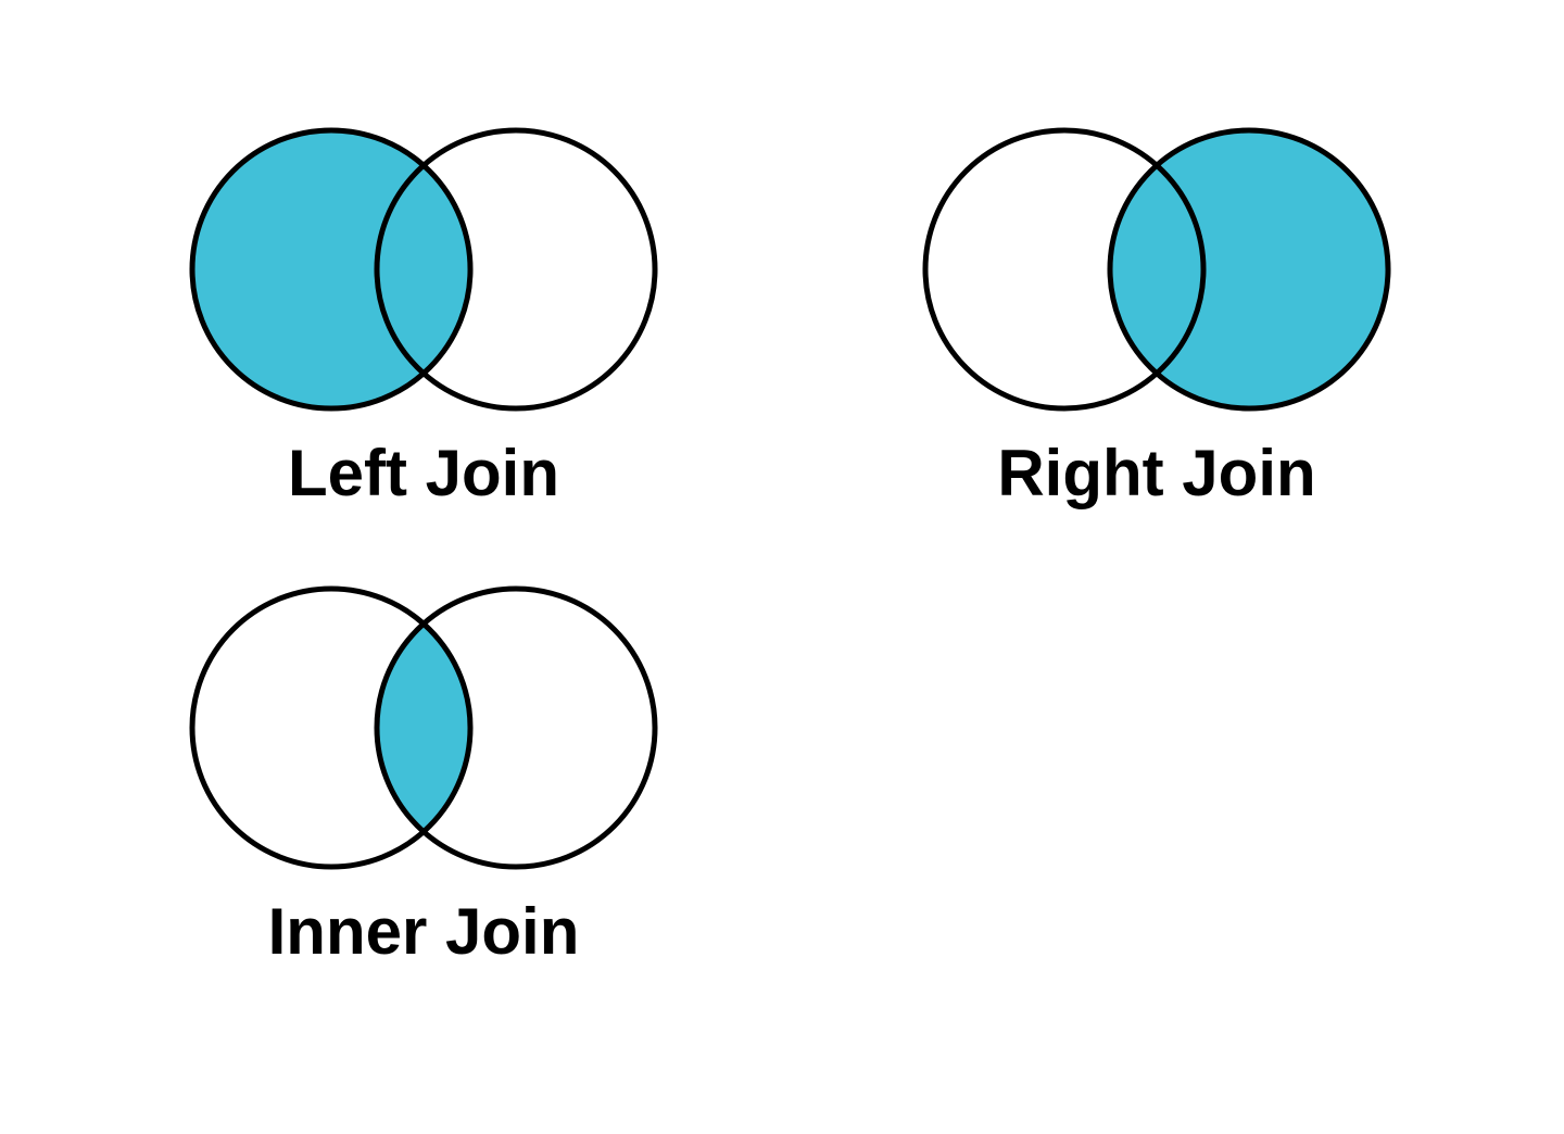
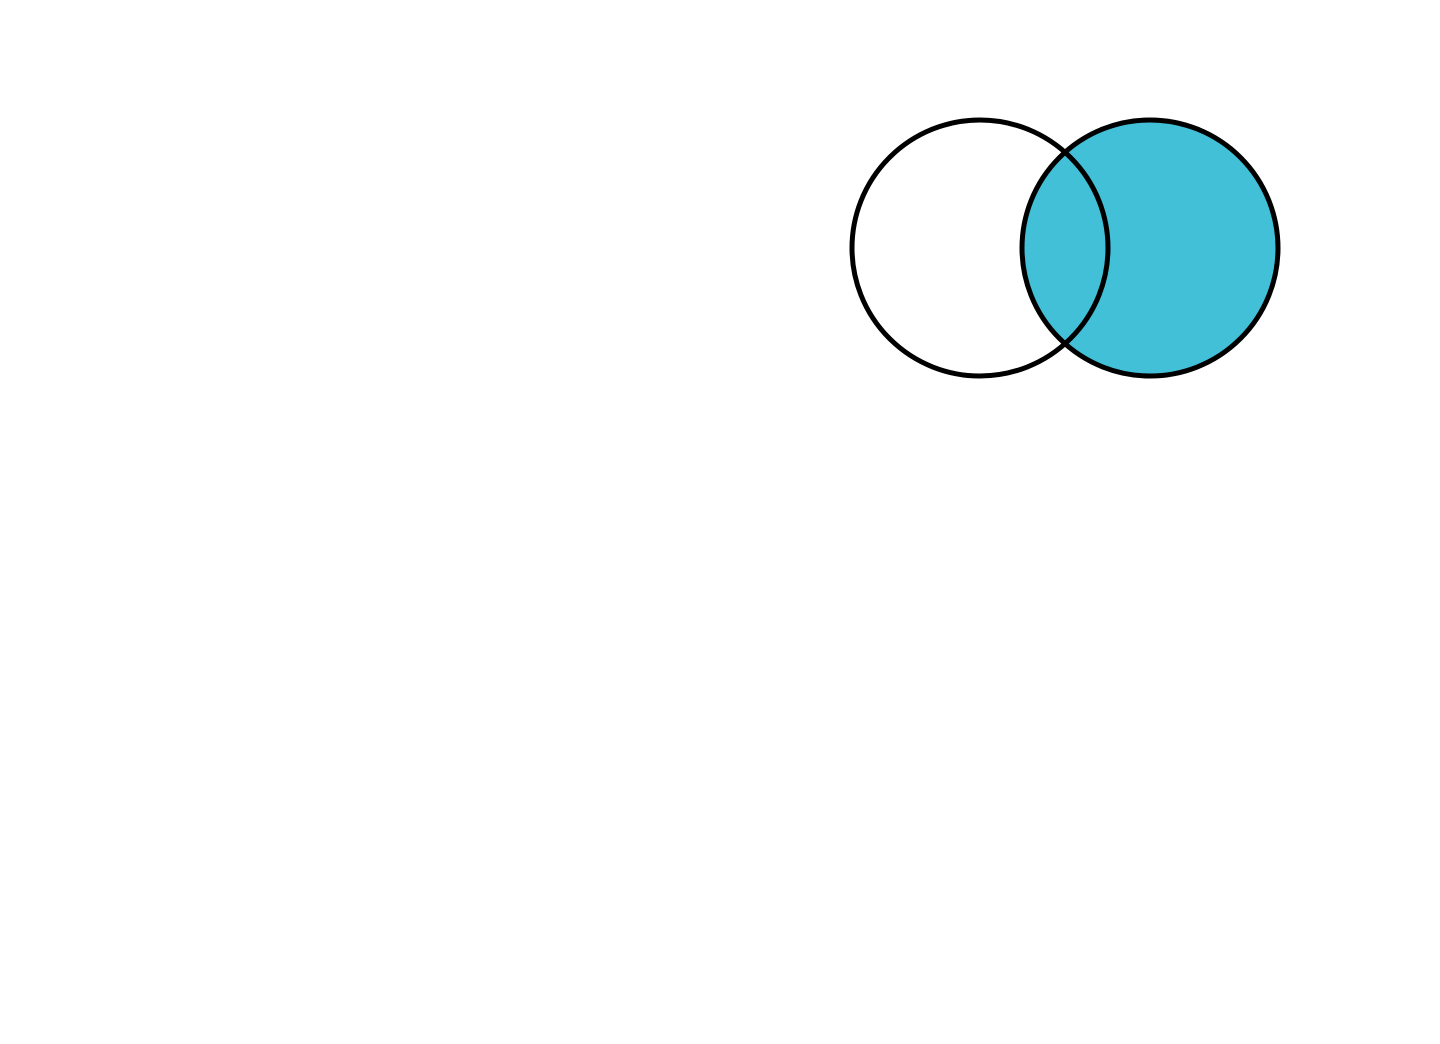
- Left Join
- Right Join
- Inner Join
